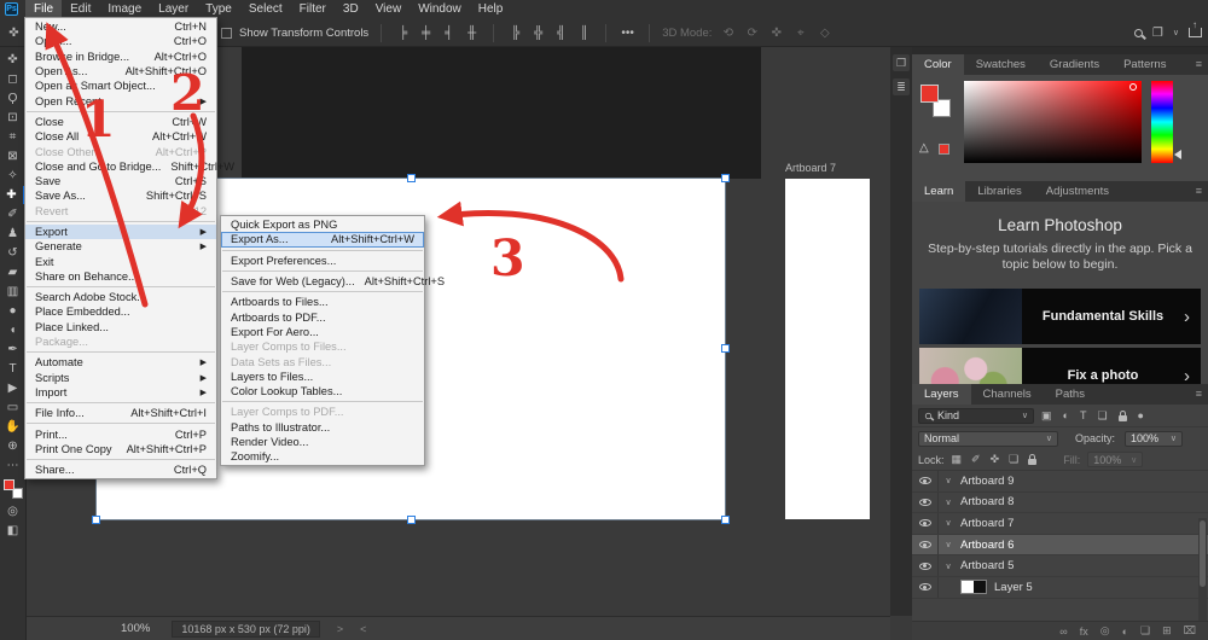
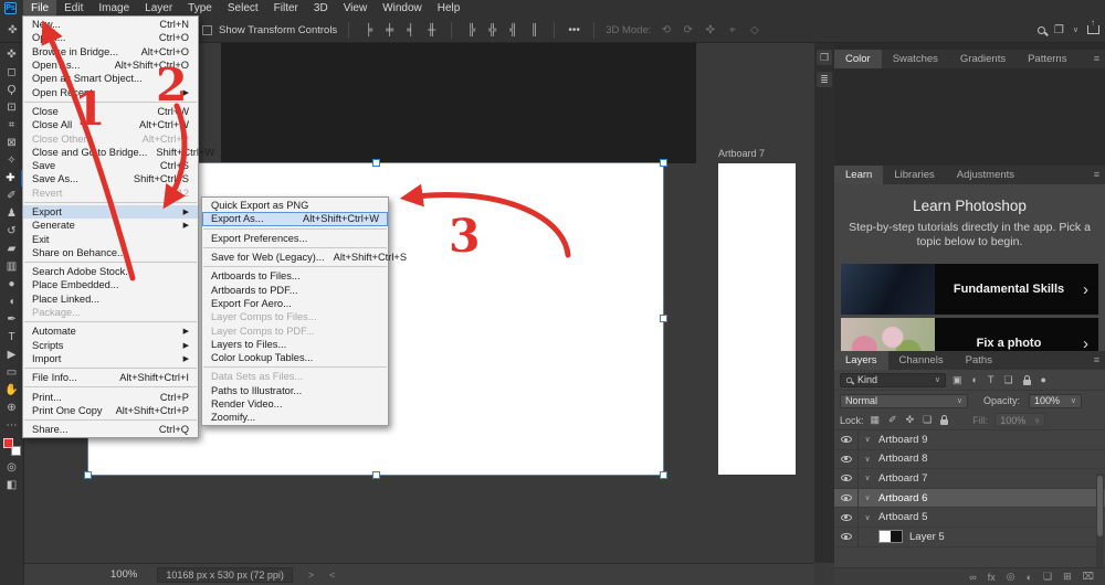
  File
  Edit
  Image
  Layer
  Type
  Select
  Filter
  3D
  View
  Window
  Help
  ✜
  Show Transform Controls
  ╞
  ╪
  ╡
  ╫
  ╠
  ╬
  ╣
  ║
  •••
  3D Mode:
  ⟲
  ⟳
  ✜
  ⌖
  ◇
  ❐
  ✜
  ◻
  Ϙ
  ⊡
  ⌗
  ⊠
  ✧
  ✚
  ✐
  ♟
  ↺
  ▰
  ▥
  ●
  ◖
  ✒
  T
  ▶
  ▭
  ✋
  ⊕
  ⋯
  ◎
  ◧
  Artboard 7
  ❐
  ≣
  100%
  10168 px x 530 px (72 ppi)
  >
  <
  Color
  Swatches
  Gradients
  Patterns
  ≡
- △
  Learn
  Libraries
  Adjustments
  ≡
  Learn Photoshop
  Step-by-step tutorials directly in the app. Pick a topic below to begin.
  Fundamental Skills
  ›
  Fix a photo
  ›
  Layers
  Channels
  Paths
  ≡
  Kind
  ▣
  ◐
  T
  ❏
  ●
  Normal
  Opacity:
  100%
  Lock:
  ▦
  ✐
  ✜
  ❏
  Fill:
  100%
  Artboard 9
  Artboard 8
  Artboard 7
  Artboard 6
  Artboard 5
  Layer 5
  ∞
  fx
  ◎
  ◐
  ❏
  ⊞
  ⌧
  New...
  Ctrl+N
  Opn...
  Ctrl+O
  Browe in Bridge...
  Alt+Ctrl+O
  Opens...
  Alt+Shift+Ctrl+O
  Open a Smart Object...
  Open Rcent
  Close
  CtrlW
  Close All
  Alt+Ctrl+
  Close Other
  Alt+Ctrl+
  Close and G to Bridge...
  Shift+trl+W
  Save
  Ctrl+S
  Save As...
  Shift+CtrlS
  Revert
  Export
  Generate
  Exit
  Share on Behance..
  Search Adobe Stock.
  Place Embedded...
  Place Linked...
  Package...
  Automate
  Scripts
  Import
  File Info...
  Alt+Shift+Ctrl+I
  Print...
  Ctrl+P
  Print One Copy
  Alt+Shift+Ctrl+P
  Share...
  Ctrl+Q
  Quick Export as PNG
  Export As...
  Alt+Shift+Ctrl+W
  Export Preferences...
  Save for Web (Legacy)...
  Alt+Shift+Ctrl+S
  Artboards to Files...
  Artboards to PDF...
  Export For Aero...
  Layer Comps to Files...
- Data Sets as Files...
+ Layer Comps to PDF...
  Layers to Files...
  Color Lookup Tables...
- Layer Comps to PDF...
+ Data Sets as Files...
  Paths to Illustrator...
  Render Video...
  Zoomify...
  1
  2
  3
